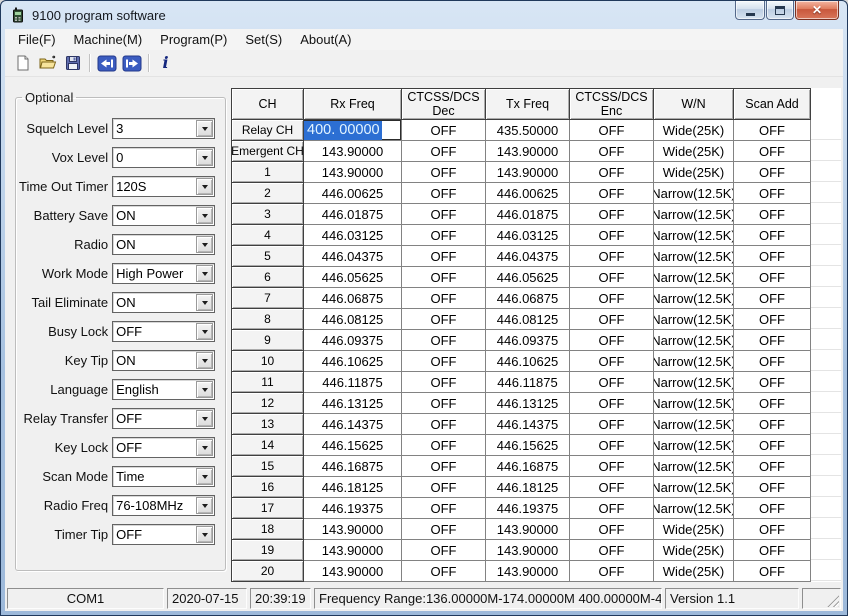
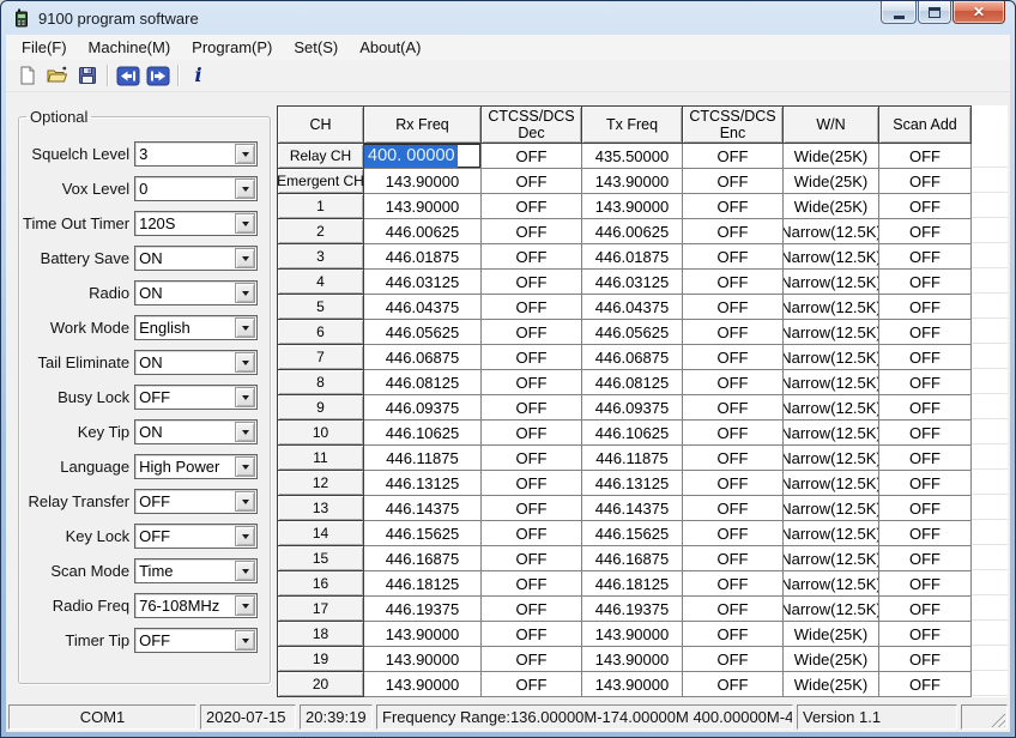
  9100 program software
  ✕
  File(F)
  Machine(M)
  Program(P)
  Set(S)
  About(A)
  i
  Optional
  Squelch Level
  3
  Vox Level
  0
  Time Out Timer
  120S
  Battery Save
  ON
  Radio
  ON
  Work Mode
- High Power
+ English
  Tail Eliminate
  ON
  Busy Lock
  OFF
  Key Tip
  ON
  Language
- English
+ High Power
  Relay Transfer
  OFF
  Key Lock
  OFF
  Scan Mode
  Time
  Radio Freq
  76-108MHz
  Timer Tip
  OFF
  CH
  Rx Freq
  CTCSS/DCS
  Dec
  Tx Freq
  CTCSS/DCS
  Enc
  W/N
  Scan Add
  Relay CH
  400. 00000
  OFF
  435.50000
  OFF
  Wide(25K)
  OFF
  Emergent CH
  143.90000
  OFF
  143.90000
  OFF
  Wide(25K)
  OFF
  1
  143.90000
  OFF
  143.90000
  OFF
  Wide(25K)
  OFF
  2
  446.00625
  OFF
  446.00625
  OFF
  Narrow(12.5K)
  OFF
  3
  446.01875
  OFF
  446.01875
  OFF
  Narrow(12.5K)
  OFF
  4
  446.03125
  OFF
  446.03125
  OFF
  Narrow(12.5K)
  OFF
  5
  446.04375
  OFF
  446.04375
  OFF
  Narrow(12.5K)
  OFF
  6
  446.05625
  OFF
  446.05625
  OFF
  Narrow(12.5K)
  OFF
  7
  446.06875
  OFF
  446.06875
  OFF
  Narrow(12.5K)
  OFF
  8
  446.08125
  OFF
  446.08125
  OFF
  Narrow(12.5K)
  OFF
  9
  446.09375
  OFF
  446.09375
  OFF
  Narrow(12.5K)
  OFF
  10
  446.10625
  OFF
  446.10625
  OFF
  Narrow(12.5K)
  OFF
  11
  446.11875
  OFF
  446.11875
  OFF
  Narrow(12.5K)
  OFF
  12
  446.13125
  OFF
  446.13125
  OFF
  Narrow(12.5K)
  OFF
  13
  446.14375
  OFF
  446.14375
  OFF
  Narrow(12.5K)
  OFF
  14
  446.15625
  OFF
  446.15625
  OFF
  Narrow(12.5K)
  OFF
  15
  446.16875
  OFF
  446.16875
  OFF
  Narrow(12.5K)
  OFF
  16
  446.18125
  OFF
  446.18125
  OFF
  Narrow(12.5K)
  OFF
  17
  446.19375
  OFF
  446.19375
  OFF
  Narrow(12.5K)
  OFF
  18
  143.90000
  OFF
  143.90000
  OFF
  Wide(25K)
  OFF
  19
  143.90000
  OFF
  143.90000
  OFF
  Wide(25K)
  OFF
  20
  143.90000
  OFF
  143.90000
  OFF
  Wide(25K)
  OFF
  COM1
  2020-07-15
  20:39:19
  Frequency Range:136.00000M-174.00000M 400.00000M-4
  Version 1.1
